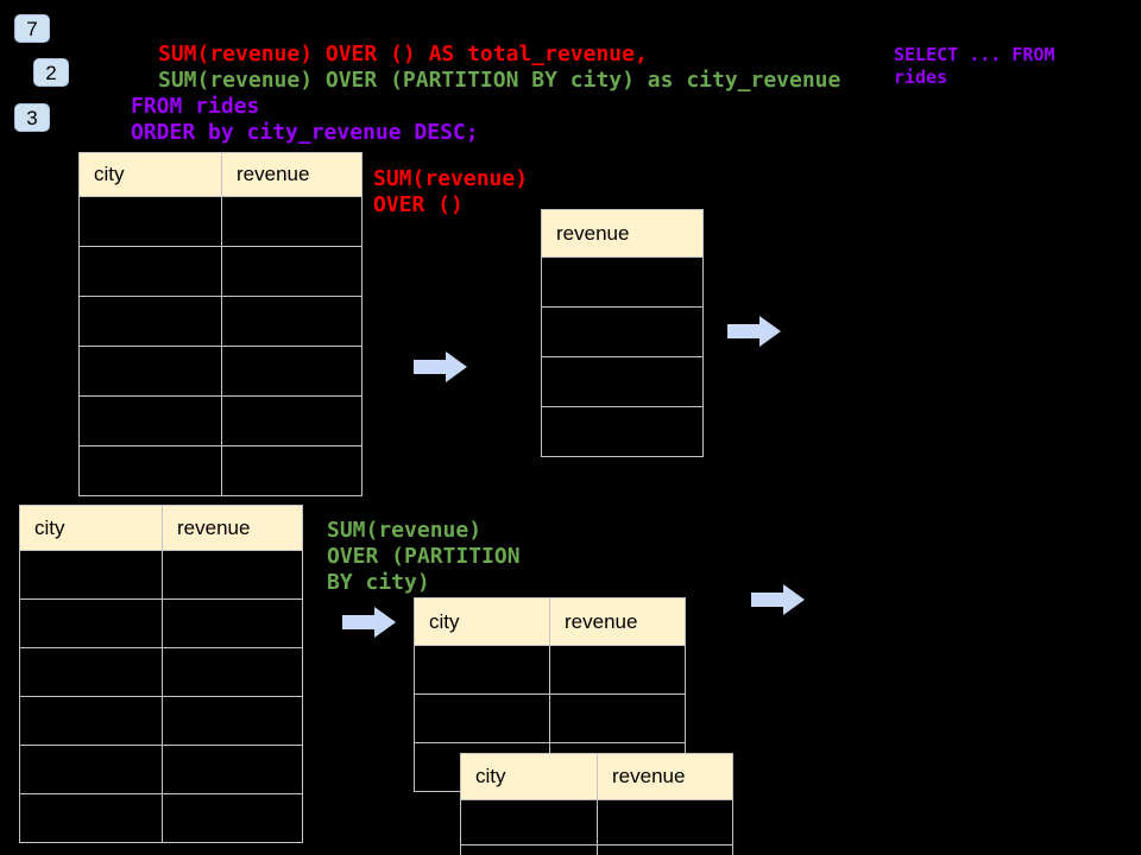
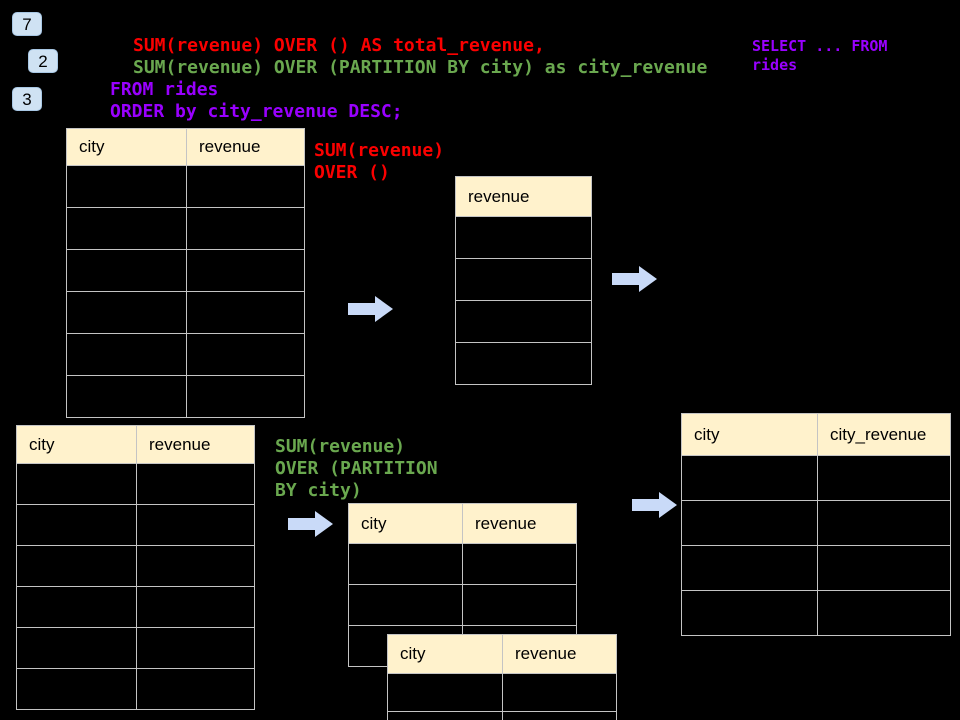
  7
  2
  3
  SUM(revenue) OVER () AS total_revenue,
  SUM(revenue) OVER (PARTITION BY city) as city_revenue
  FROM rides
  ORDER by city_revenue DESC;
  SELECT ... FROM
  rides
  SUM(revenue)
  OVER ()
  SUM(revenue)
  OVER (PARTITION
  BY city)
  city	revenue
  revenue
  city	revenue
  city	revenue
  city	revenue
+ city	city_revenue
